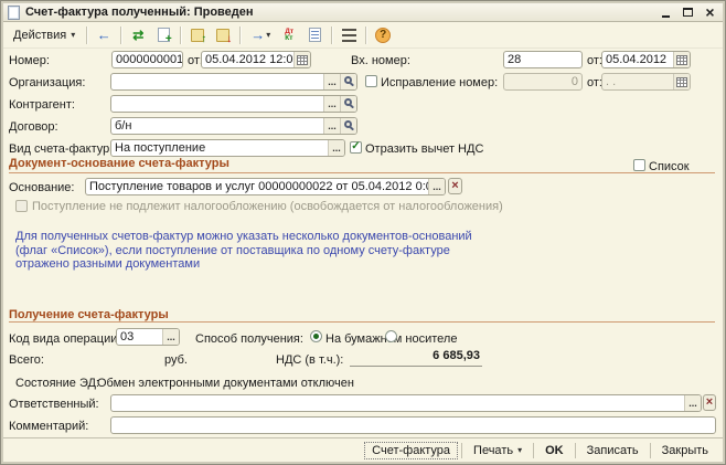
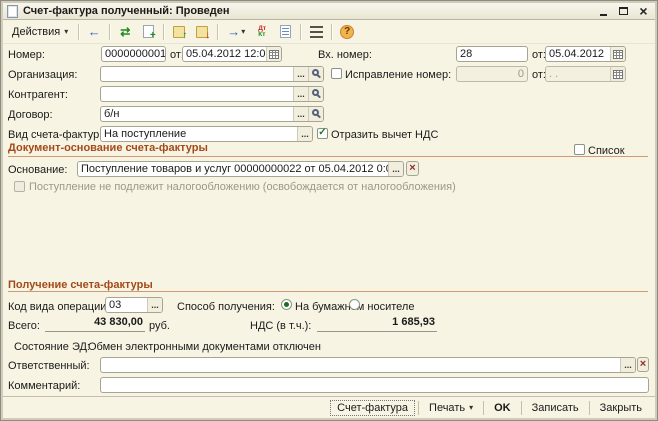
  Счет-фактура полученный: Проведен
  ×
  Действия
  ▾
  ←
  ⇄
  +
  ↑
  ↓
  →
  ▾
  ?
  Номер:
  0000000001
  05.04.2012 12:0
  Вх. номер:
  28
  05.04.2012
  Организация:
  ...
  Исправление номер:
  0
  . .
  Контрагент:
  ...
  Договор:
  б/н
  ...
  Вид счета-фактур
  На поступление
  ...
  ✓
  Отразить вычет НДС
  Документ-основание счета-фактуры
  Список
  Основание:
  Поступление товаров и услуг 00000000022 от 05.04.2012 0:
  ...
  ×
  Поступление не подлежит налогообложению (освобождается от налогообложения)
- Для полученных счетов-фактур можно указать несколько документов-оснований (флаг «Список»), если поступление от поставщика по одному счету-фактуре отражено разными документами
  Получение счета-фактуры
  Код вида операции
  03
  ...
  Способ получения:
  На бумажнм носителе
  Всего:
+ 43 830,00
  руб.
  НДС (в т.ч.):
- 6 685,93
+ 1 685,93
  Состояние ЭД:
  Обмен электронными документами отключен
  Ответственный:
  ...
  ×
  Комментарий:
  Счет-фактура
  Печать
  ▾
  OK
  Записать
  Закрыть
